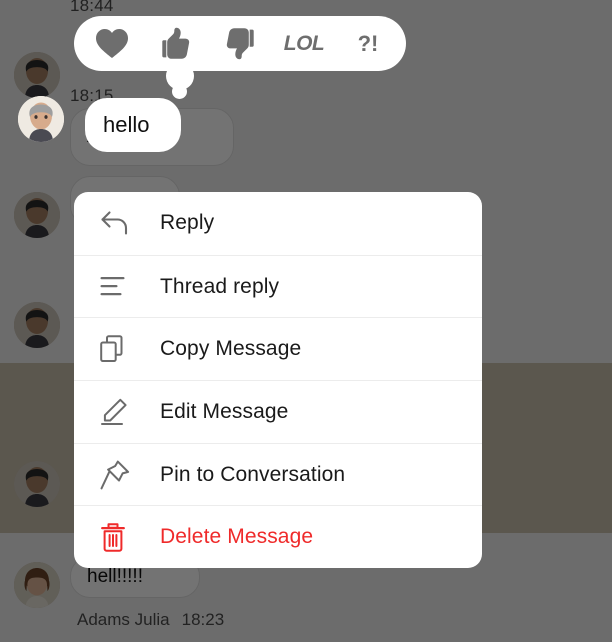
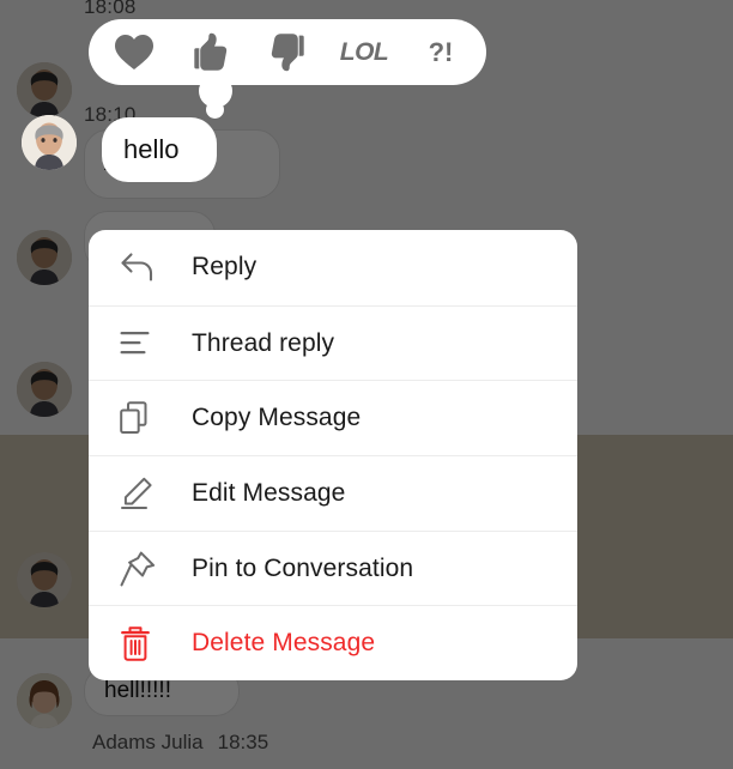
- 18:44
+ 18:08
- 18:15
+ 18:10
  hell!!!!!
- Adams Julia 18:23
+ Adams Julia 18:35
  hello
  LOL
  ?!
  Reply
  Thread reply
  Copy Message
  Edit Message
  Pin to Conversation
  Delete Message
